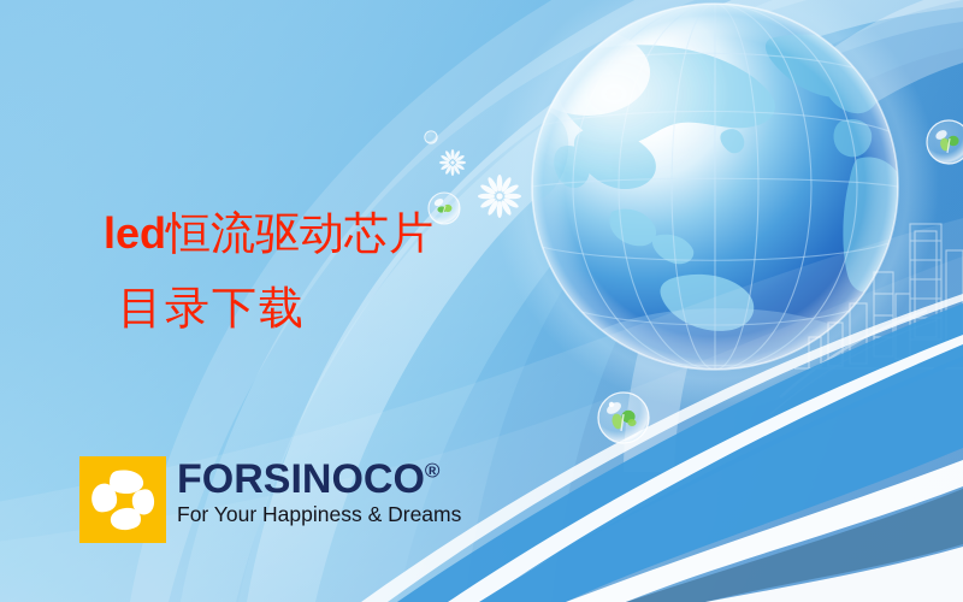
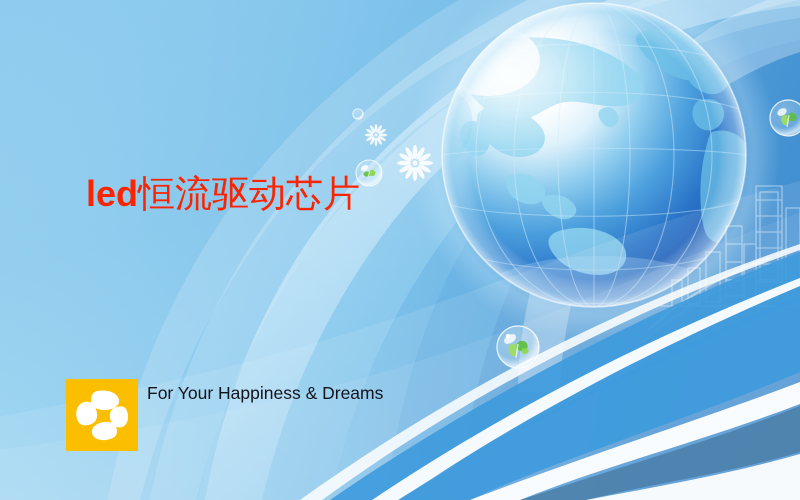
  led恒流驱动芯片
- 目录下载
- FORSINOCO®
  For Your Happiness & Dreams
